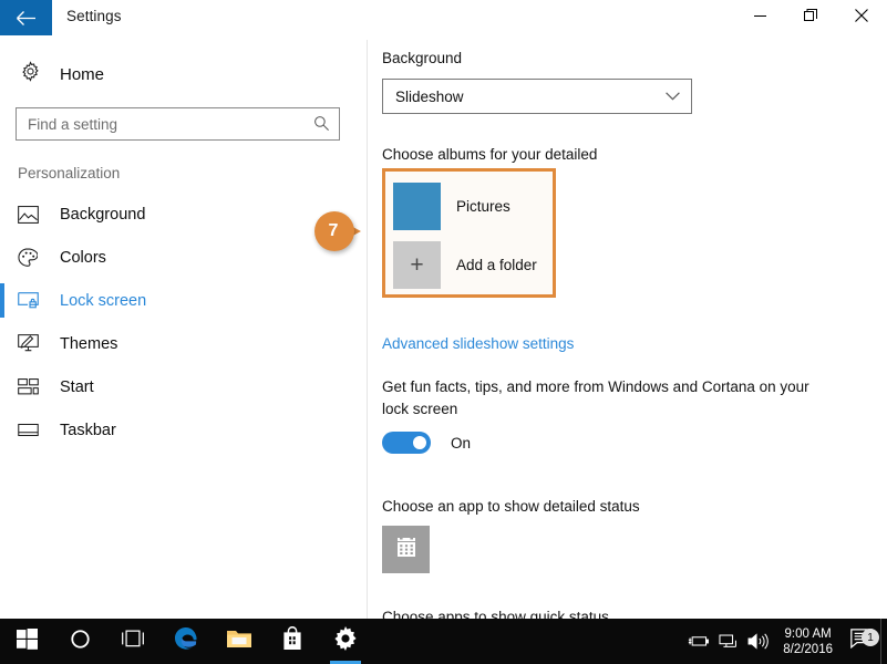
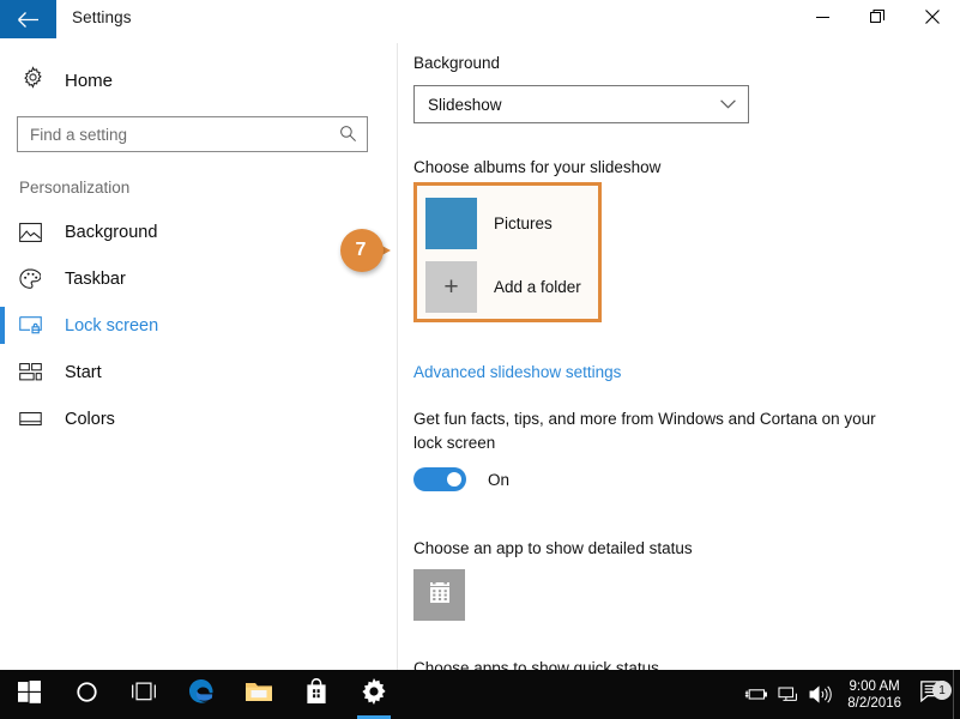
  Settings
  Home
  Find a setting
  Personalization
  Background
- Colors
+ Taskbar
  Lock screen
- Themes
  Start
- Taskbar
+ Colors
  Background
  Slideshow
- Choose albums for your detailed
+ Choose albums for your slideshow
  Pictures
  +
  Add a folder
  7
  Advanced slideshow settings
  Get fun facts, tips, and more from Windows and Cortana on your lock screen
  On
  Choose an app to show detailed status
  Choose apps to show quick status
  9:00 AM
  8/2/2016
  1
